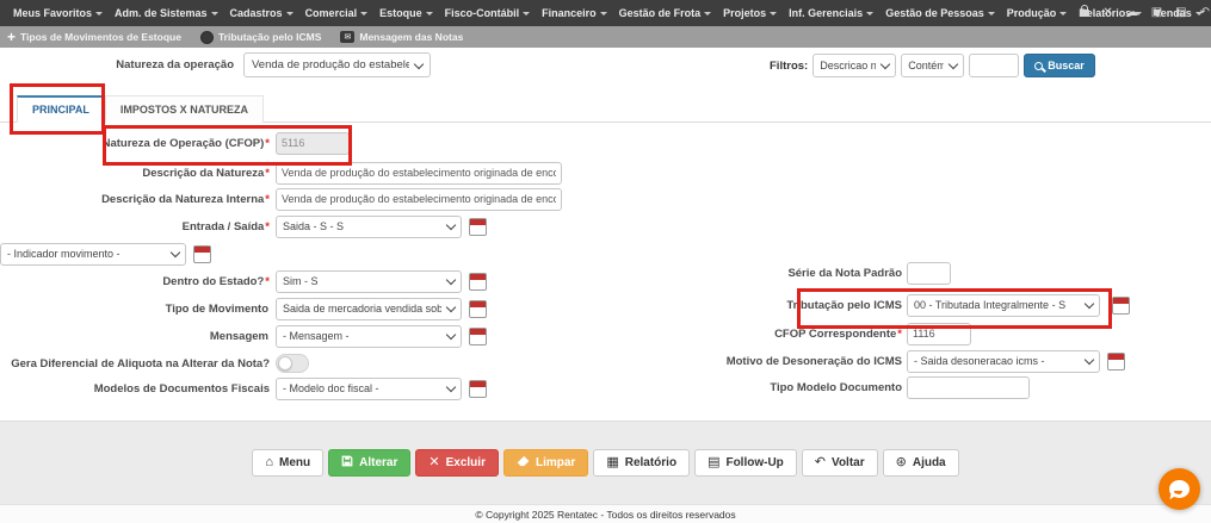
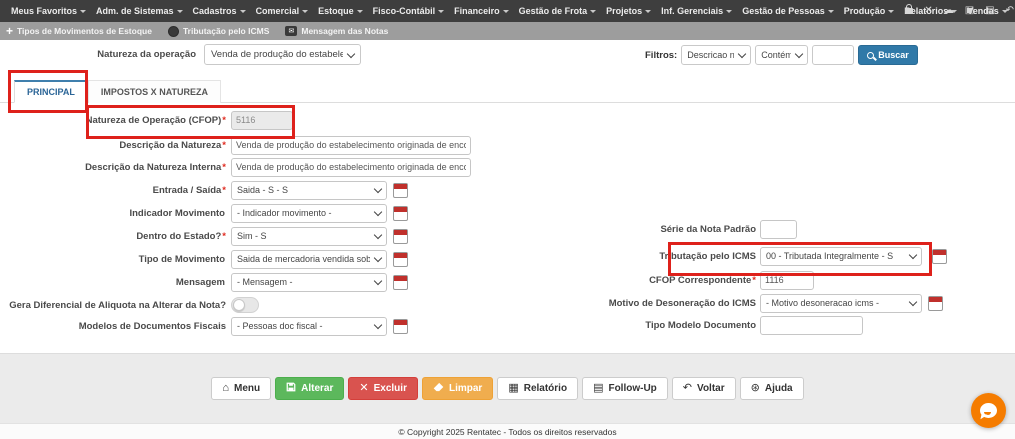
  Meus Favoritos
  Adm. de Sistemas
  Cadastros
  Comercial
  Estoque
  Fisco-Contábil
  Financeiro
  Gestão de Frota
  Projetos
  Inf. Gerenciais
  Gestão de Pessoas
  Produção
  elatórios
  Vendas
  ✕
  ☁
  ▣
  ▤
  ↶
  +
  Tipos de Movimentos de Estoque
  Tributação pelo ICMS
  Mensagem das Notas
  Natureza da operação
  Venda de produção do estabele
  Filtros:
  Descricao n
  Contém
  Buscar
  PRINCIPAL
  IMPOSTOS X NATUREZA
  Natureza de Operação (CFOP)
  *
  5116
  Descrição da Natureza
  *
  Venda de produção do estabelecimento originada de enc
  Descrição da Natureza Interna
  *
  Venda de produção do estabelecimento originada de enc
  Entrada / Saída
  *
  Saida - S - S
+ Indicador Movimento
  - Indicador movimento -
  Dentro do Estado?
  *
  Sim - S
  Tipo de Movimento
  Saida de mercadoria vendida sob
  Mensagem
  - Mensagem -
  Gera Diferencial de Aliquota na Alterar da Nota?
  Modelos de Documentos Fiscais
- - Modelo doc fiscal -
+ - Pessoas doc fiscal -
  Série da Nota Padrão
  Tributação pelo ICMS
  00 - Tributada Integralmente - S
  CFOP Correspondente
  *
  1116
  Motivo de Desoneração do ICMS
- - Saida desoneracao icms -
+ - Motivo desoneracao icms -
  Tipo Modelo Documento
  ⌂
  Menu
  Alterar
  ✕
  Excluir
  Limpar
  ▦
  Relatório
  ▤
  Follow-Up
  ↶
  Voltar
  ⊛
  Ajuda
  © Copyright 2025 Rentatec - Todos os direitos reservados
